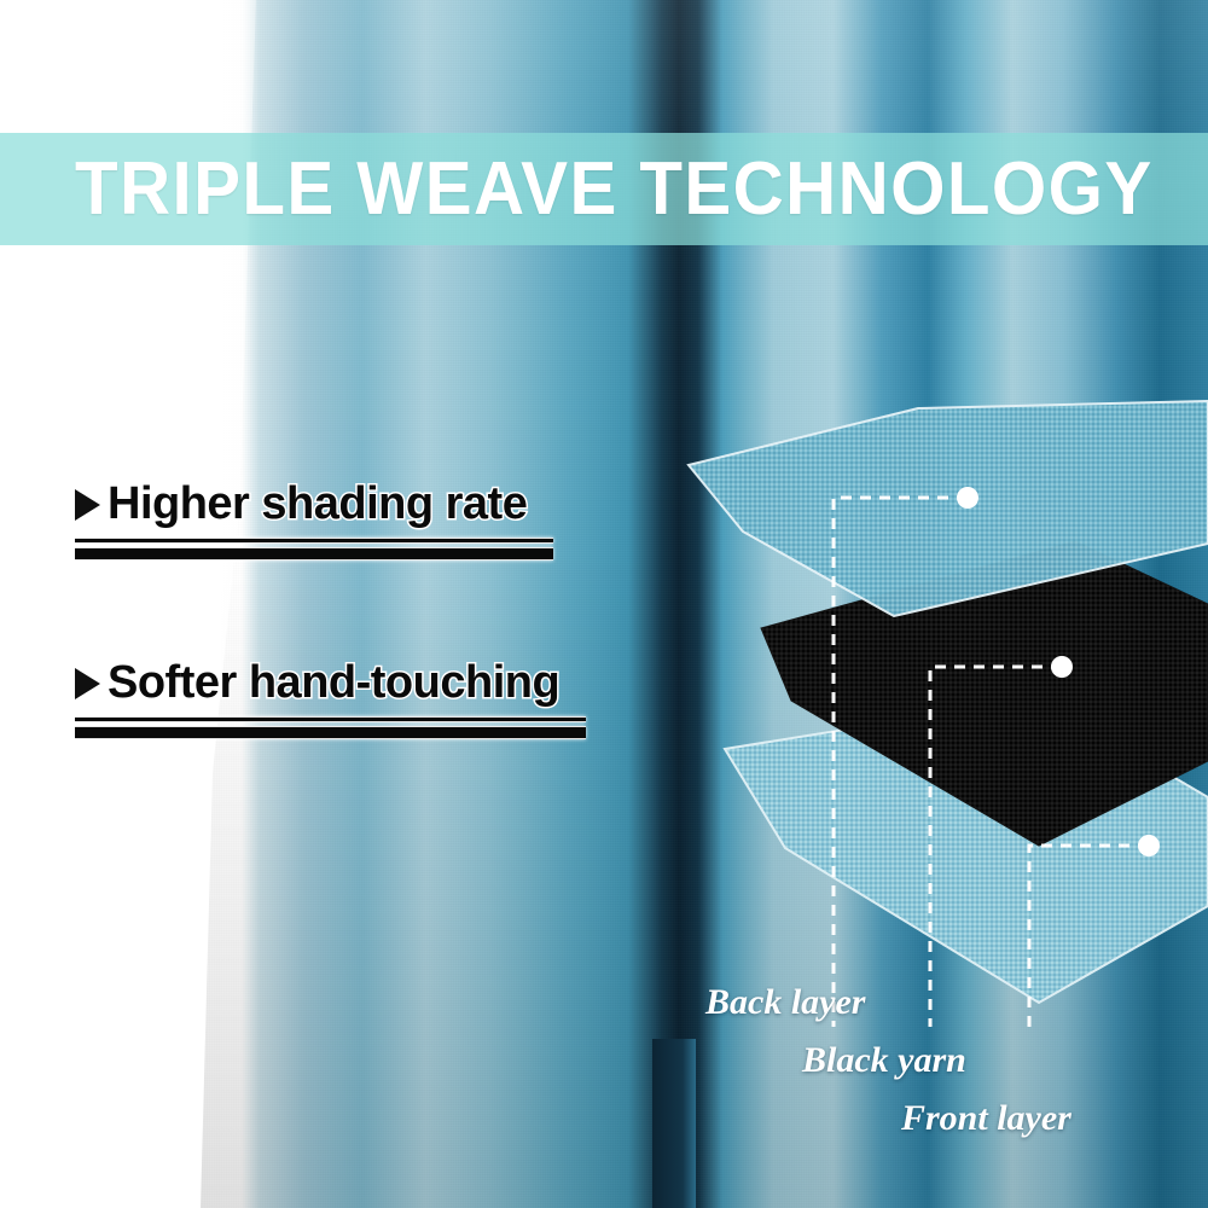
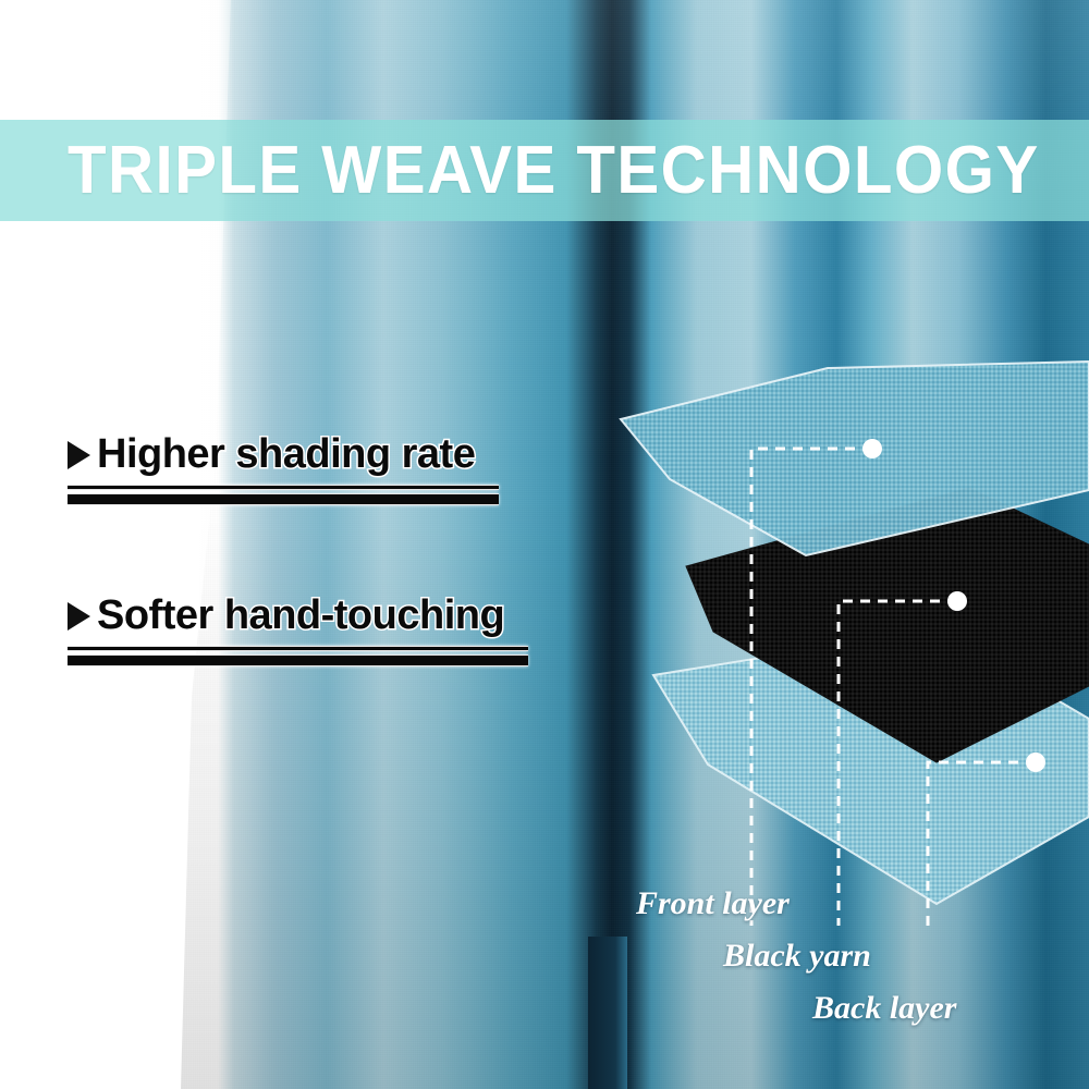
  TRIPLE WEAVE TECHNOLOGY
  Higher shading rate
  Softer hand-touching
- Back layer
+ Front layer
  Black yarn
- Front layer
+ Back layer
